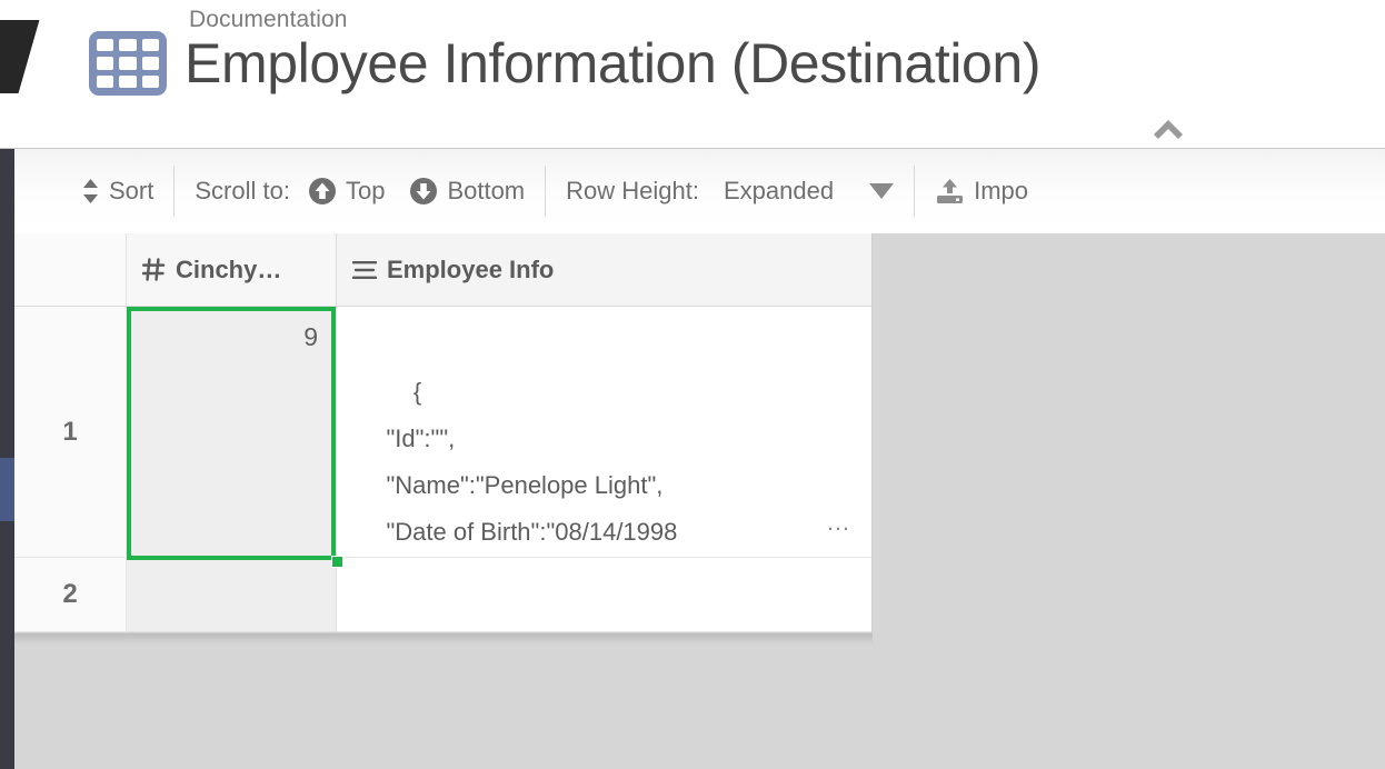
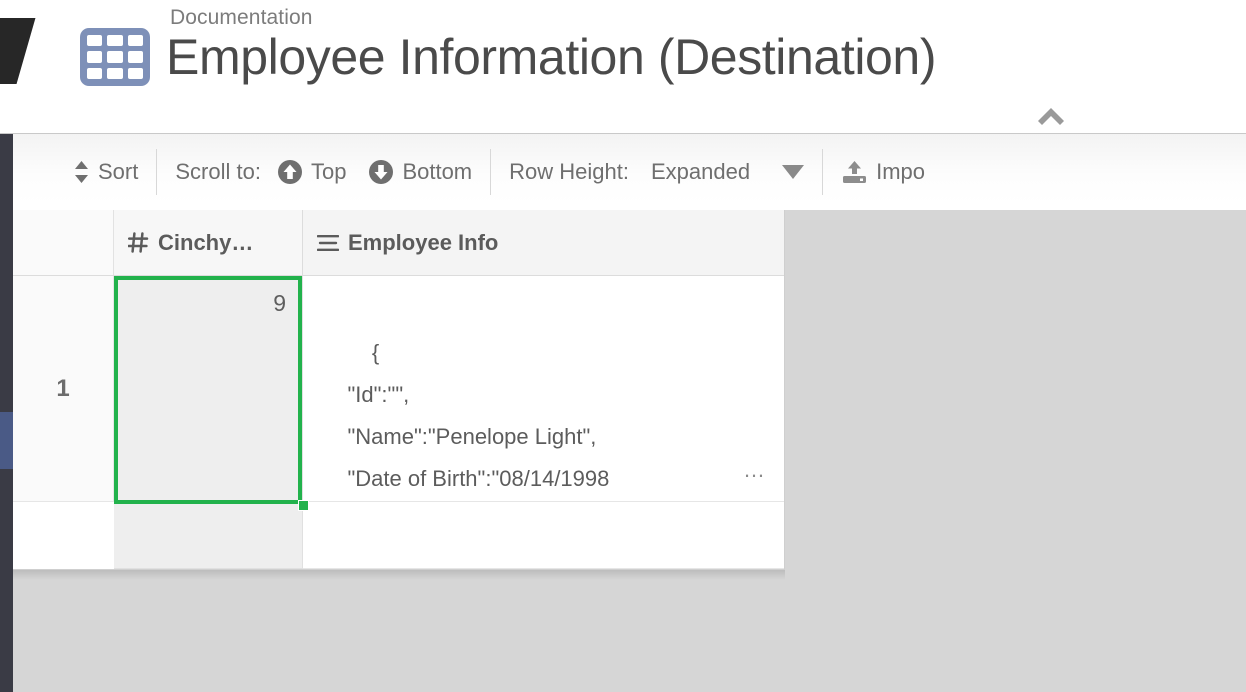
  Documentation
  Employee Information (Destination)
  Sort
  Scroll to:
  Top
  Bottom
  Row Height:
  Expanded
  Impo
  Cinchy…
  Employee Info
  1
  9
  {
  "Id":"",
  "Name":"Penelope Light",
  "Date of Birth":"08/14/1998
  …
- 2
